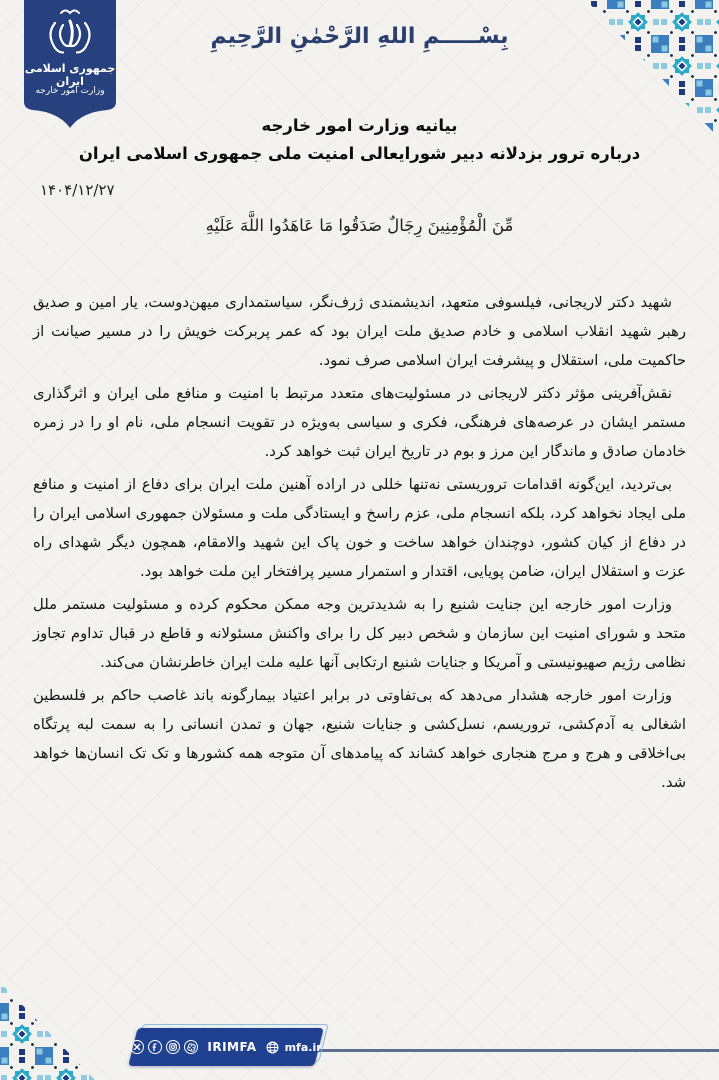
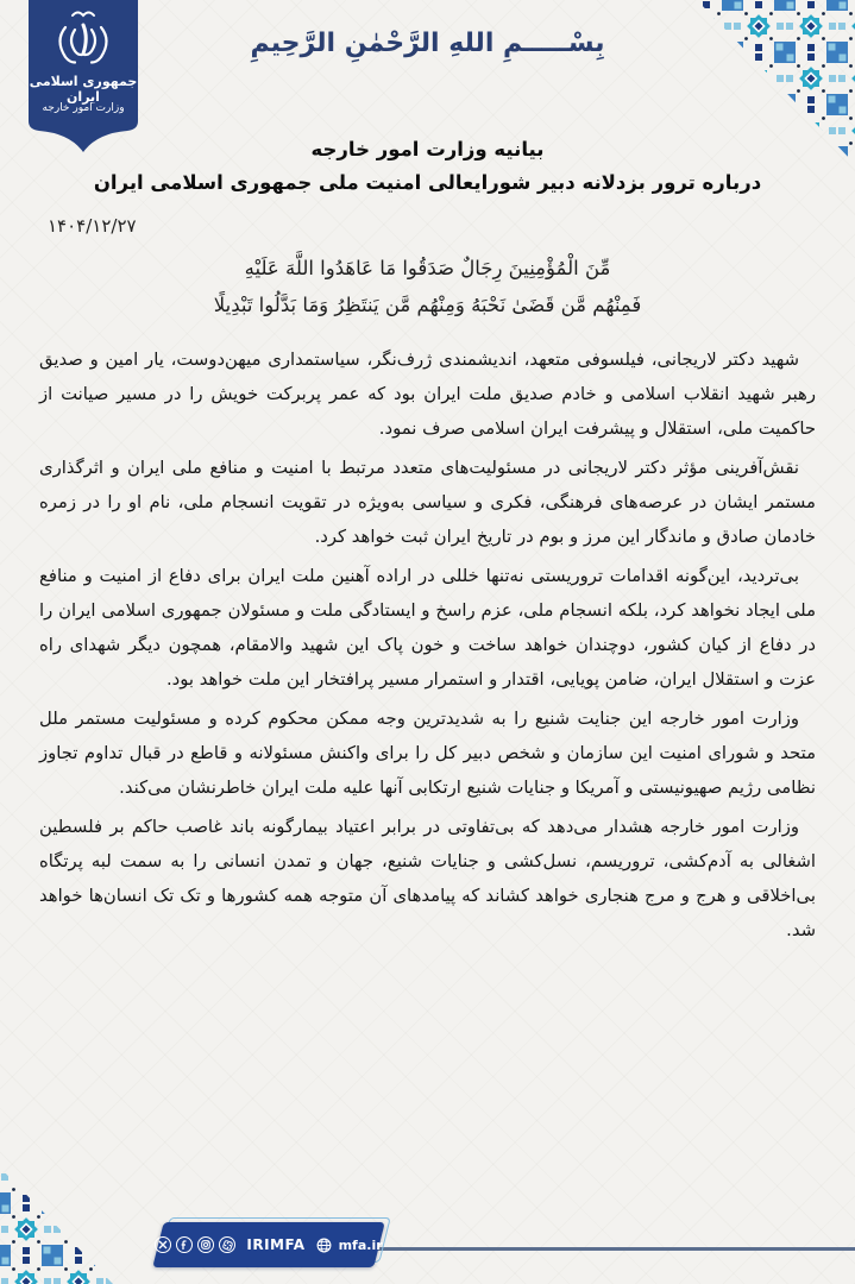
  جمهوری اسلامی ایران
  وزارت امور خارجه
  بِسْـــــمِ اللهِ الرَّحْمٰنِ الرَّحِيمِ
  بیانیه وزارت امور خارجه
  درباره ترور بزدلانه دبیر شورایعالی امنیت ملی جمهوری اسلامی ایران
  ۱۴۰۴/۱۲/۲۷
  مِّنَ الْمُؤْمِنِينَ رِجَالٌ صَدَقُوا مَا عَاهَدُوا اللَّهَ عَلَيْهِ
+ فَمِنْهُم مَّن قَضَىٰ نَحْبَهُ وَمِنْهُم مَّن يَنتَظِرُ وَمَا بَدَّلُوا تَبْدِيلًا
  شهید دکتر لاریجانی، فیلسوفی متعهد، اندیشمندی ژرف‌نگر، سیاستمداری میهن‌دوست، یار امین و صدیق رهبر شهید انقلاب اسلامی و خادم صدیق ملت ایران بود که عمر پربرکت خویش را در مسیر صیانت از حاکمیت ملی، استقلال و پیشرفت ایران اسلامی صرف نمود.
  نقش‌آفرینی مؤثر دکتر لاریجانی در مسئولیت‌های متعدد مرتبط با امنیت و منافع ملی ایران و اثرگذاری مستمر ایشان در عرصه‌های فرهنگی، فکری و سیاسی به‌ویژه در تقویت انسجام ملی، نام او را در زمره خادمان صادق و ماندگار این مرز و بوم در تاریخ ایران ثبت خواهد کرد.
  بی‌تردید، این‌گونه اقدامات تروریستی نه‌تنها خللی در اراده آهنین ملت ایران برای دفاع از امنیت و منافع ملی ایجاد نخواهد کرد، بلکه انسجام ملی، عزم راسخ و ایستادگی ملت و مسئولان جمهوری اسلامی ایران را در دفاع از کیان کشور، دوچندان خواهد ساخت و خون پاک این شهید والامقام، همچون دیگر شهدای راه عزت و استقلال ایران، ضامن پویایی، اقتدار و استمرار مسیر پرافتخار این ملت خواهد بود.
  وزارت امور خارجه این جنایت شنیع را به شدیدترین وجه ممکن محکوم کرده و مسئولیت مستمر ملل متحد و شورای امنیت این سازمان و شخص دبیر کل را برای واکنش مسئولانه و قاطع در قبال تداوم تجاوز نظامی رژیم صهیونیستی و آمریکا و جنایات شنیع ارتکابی آنها علیه ملت ایران خاطرنشان می‌کند.
  وزارت امور خارجه هشدار می‌دهد که بی‌تفاوتی در برابر اعتیاد بیمارگونه باند غاصب حاکم بر فلسطین اشغالی به آدم‌کشی، تروریسم، نسل‌کشی و جنایات شنیع، جهان و تمدن انسانی را به سمت لبه پرتگاه بی‌اخلاقی و هرج و مرج هنجاری خواهد کشاند که پیامدهای آن متوجه همه کشورها و تک تک انسان‌ها خواهد شد.
  IRIMFA
  mfa.ir
